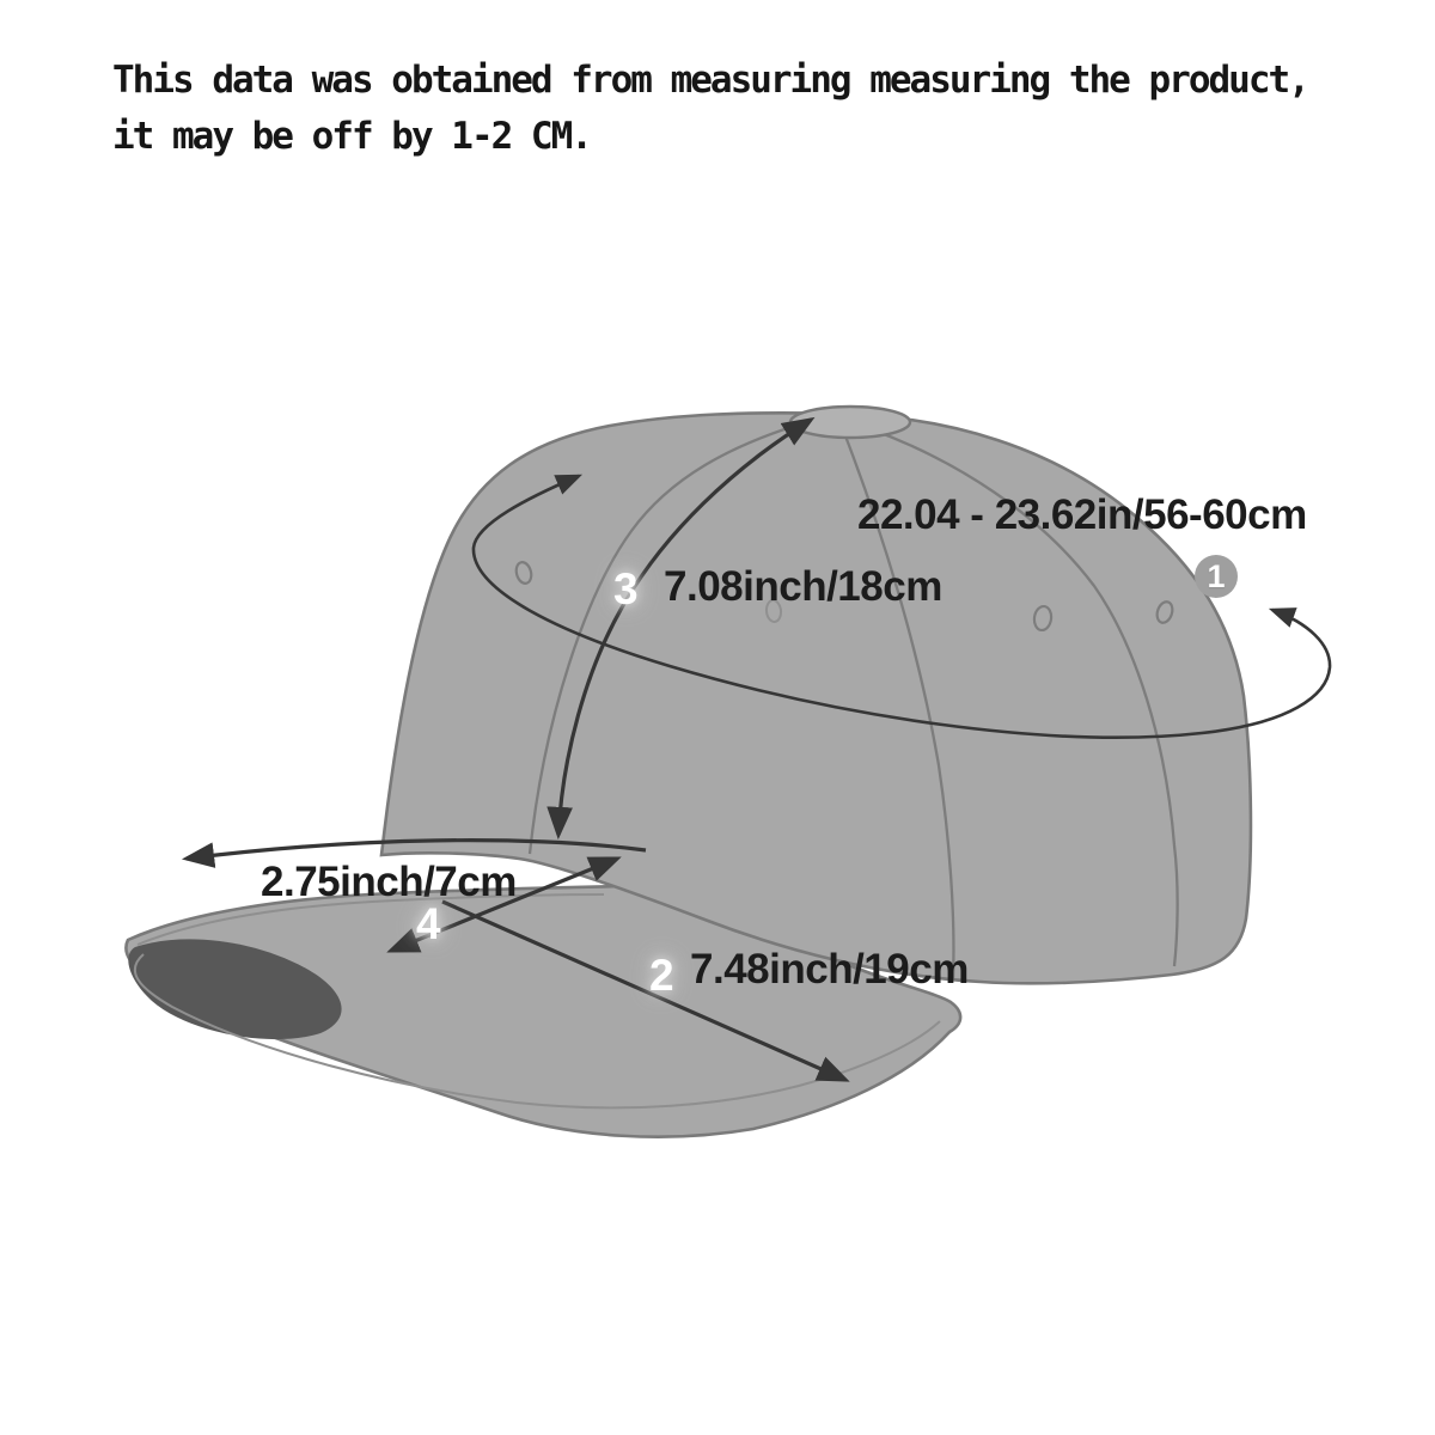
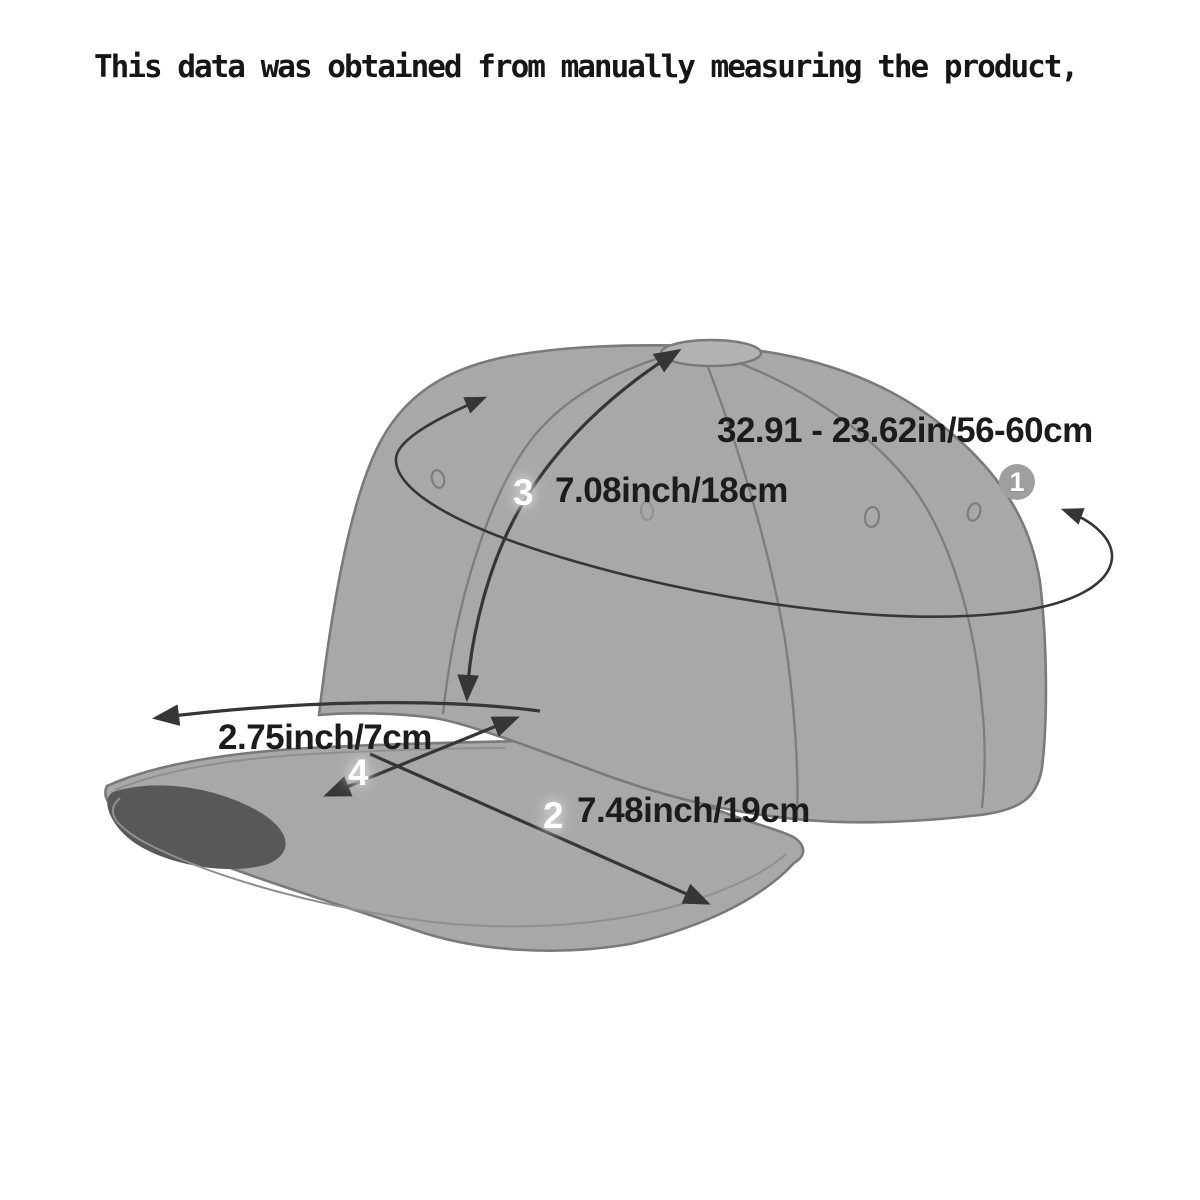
- This data was obtained from measuring measuring the product,
+ This data was obtained from manually measuring the product,
- it may be off by 1-2 CM.
- 22.04 - 23.62in/56-60cm
+ 32.91 - 23.62in/56-60cm
  1
  3
  7.08inch/18cm
  2.75inch/7cm
  4
  2
  7.48inch/19cm
